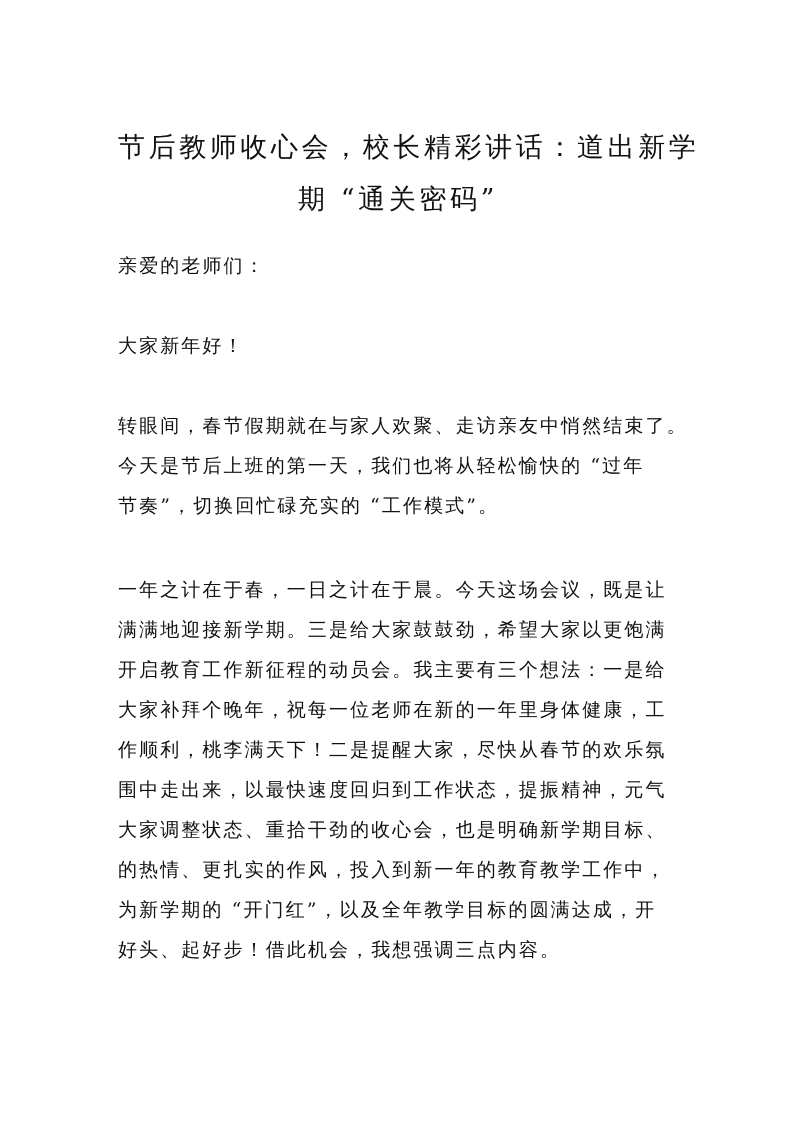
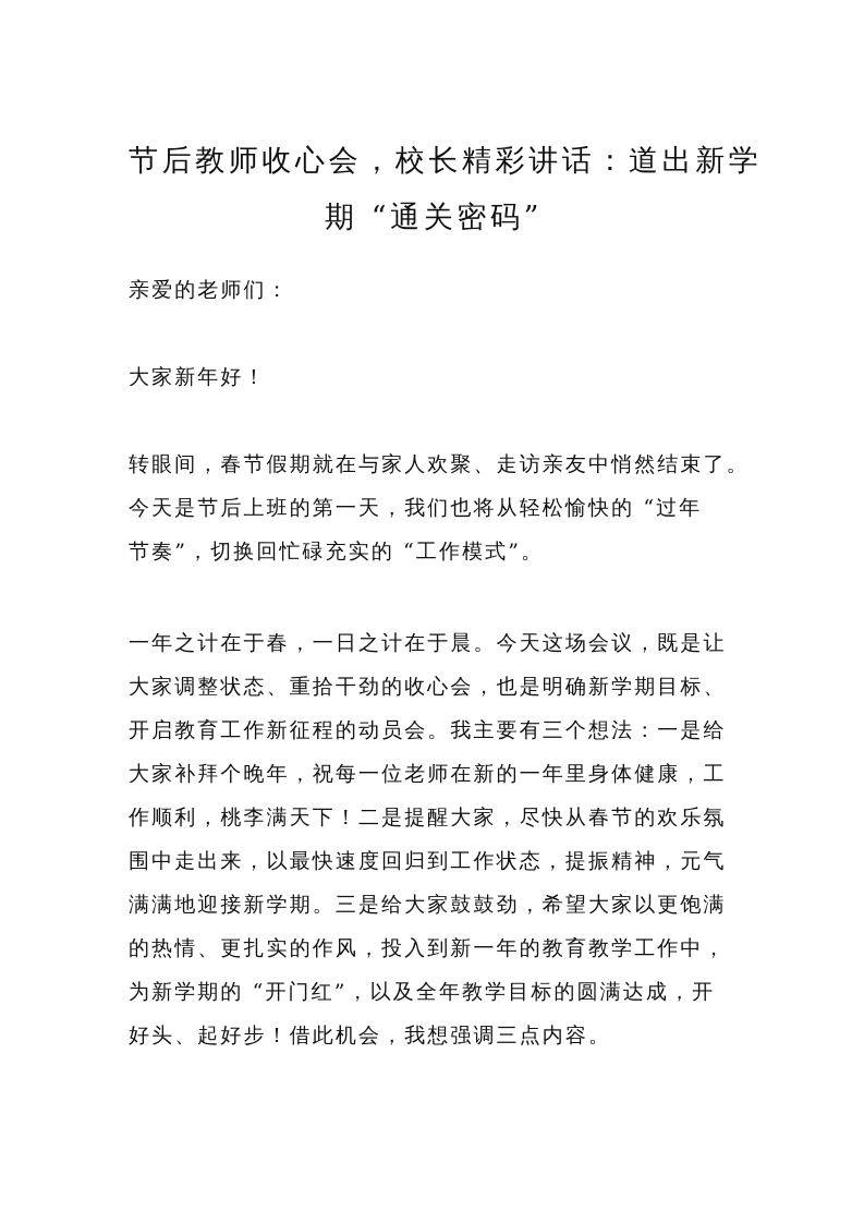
  节后教师收心会，校长精彩讲话：道出新学
  期 “通关密码”
  亲爱的老师们：
  大家新年好！
  转眼间，春节假期就在与家人欢聚、走访亲友中悄然结束了。
  今天是节后上班的第一天，我们也将从轻松愉快的 “过年
  节奏”，切换回忙碌充实的 “工作模式”。
  一年之计在于春，一日之计在于晨。今天这场会议，既是让
- 满满地迎接新学期。三是给大家鼓鼓劲，希望大家以更饱满
+ 大家调整状态、重拾干劲的收心会，也是明确新学期目标、
  开启教育工作新征程的动员会。我主要有三个想法：一是给
  大家补拜个晚年，祝每一位老师在新的一年里身体健康，工
  作顺利，桃李满天下！二是提醒大家，尽快从春节的欢乐氛
  围中走出来，以最快速度回归到工作状态，提振精神，元气
- 大家调整状态、重拾干劲的收心会，也是明确新学期目标、
+ 满满地迎接新学期。三是给大家鼓鼓劲，希望大家以更饱满
  的热情、更扎实的作风，投入到新一年的教育教学工作中，
  为新学期的 “开门红”，以及全年教学目标的圆满达成，开
  好头、起好步！借此机会，我想强调三点内容。
